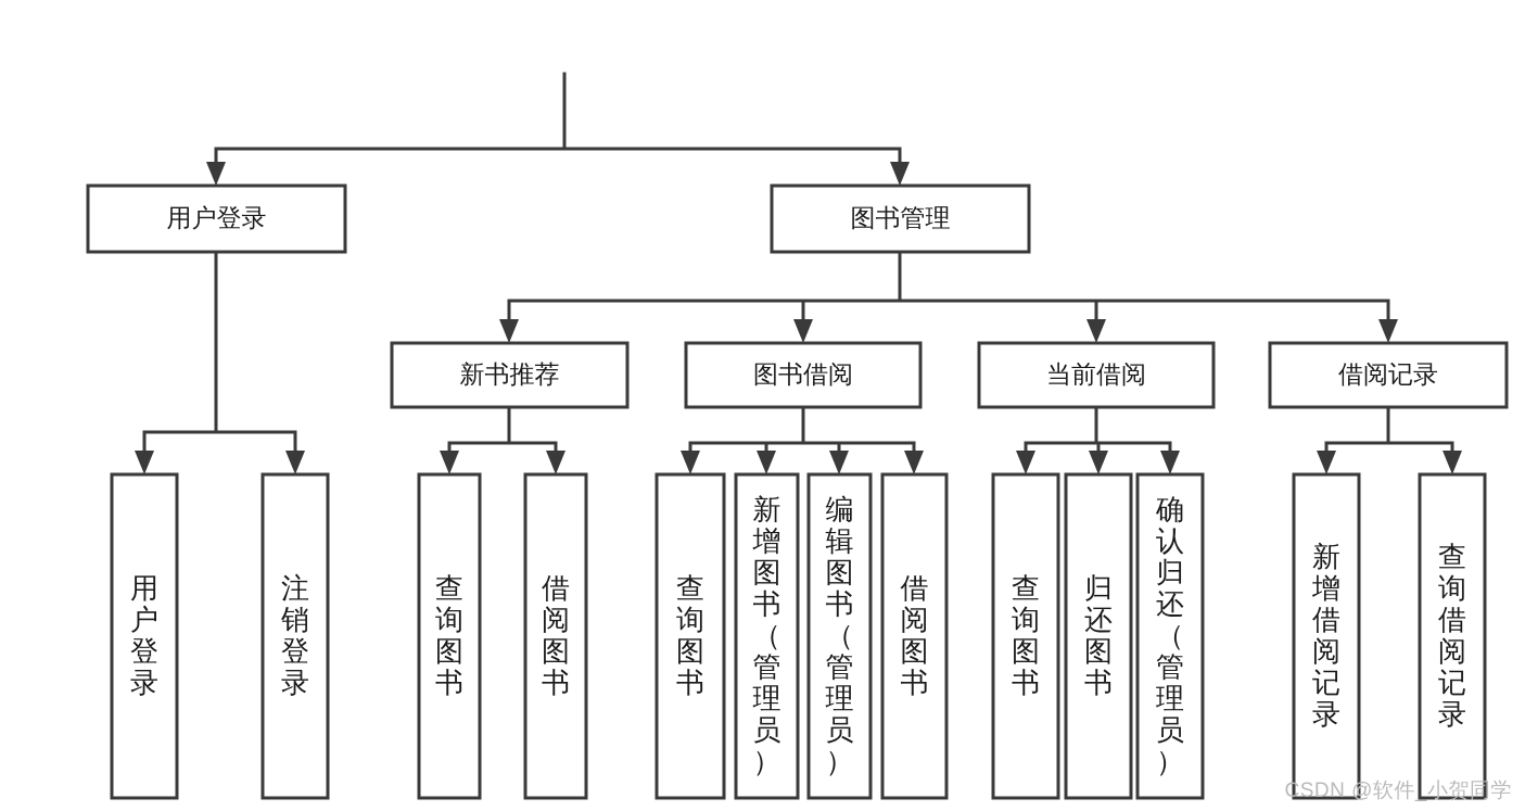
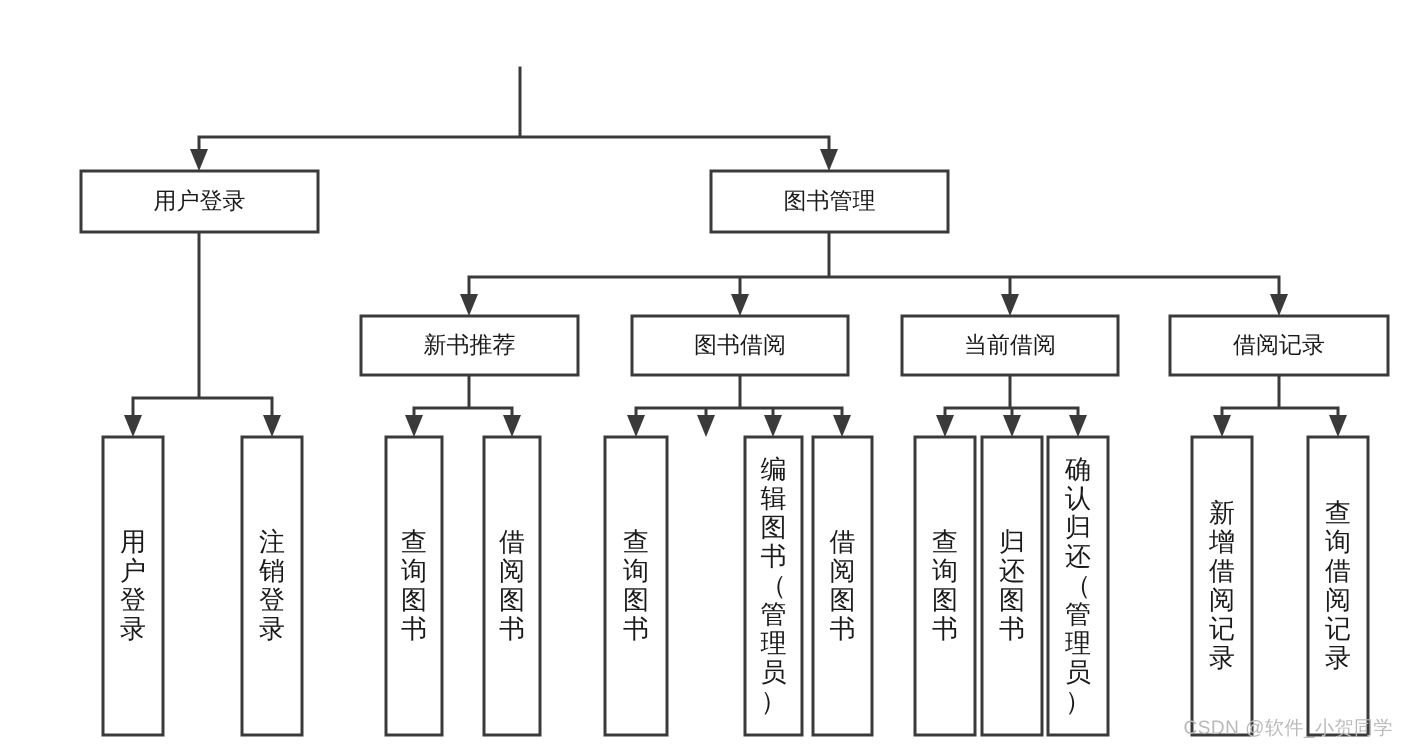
  用户登录
  图书管理
  新书推荐
  图书借阅
  当前借阅
  借阅记录
  用户登录
  注销登录
  查询图书
  借阅图书
  查询图书
- 新增图书（管理员）
  编辑图书（管理员）
  借阅图书
  查询图书
  归还图书
  确认归还（管理员）
  新增借阅记录
  查询借阅记录
  CSDN @软件_小贺同学
